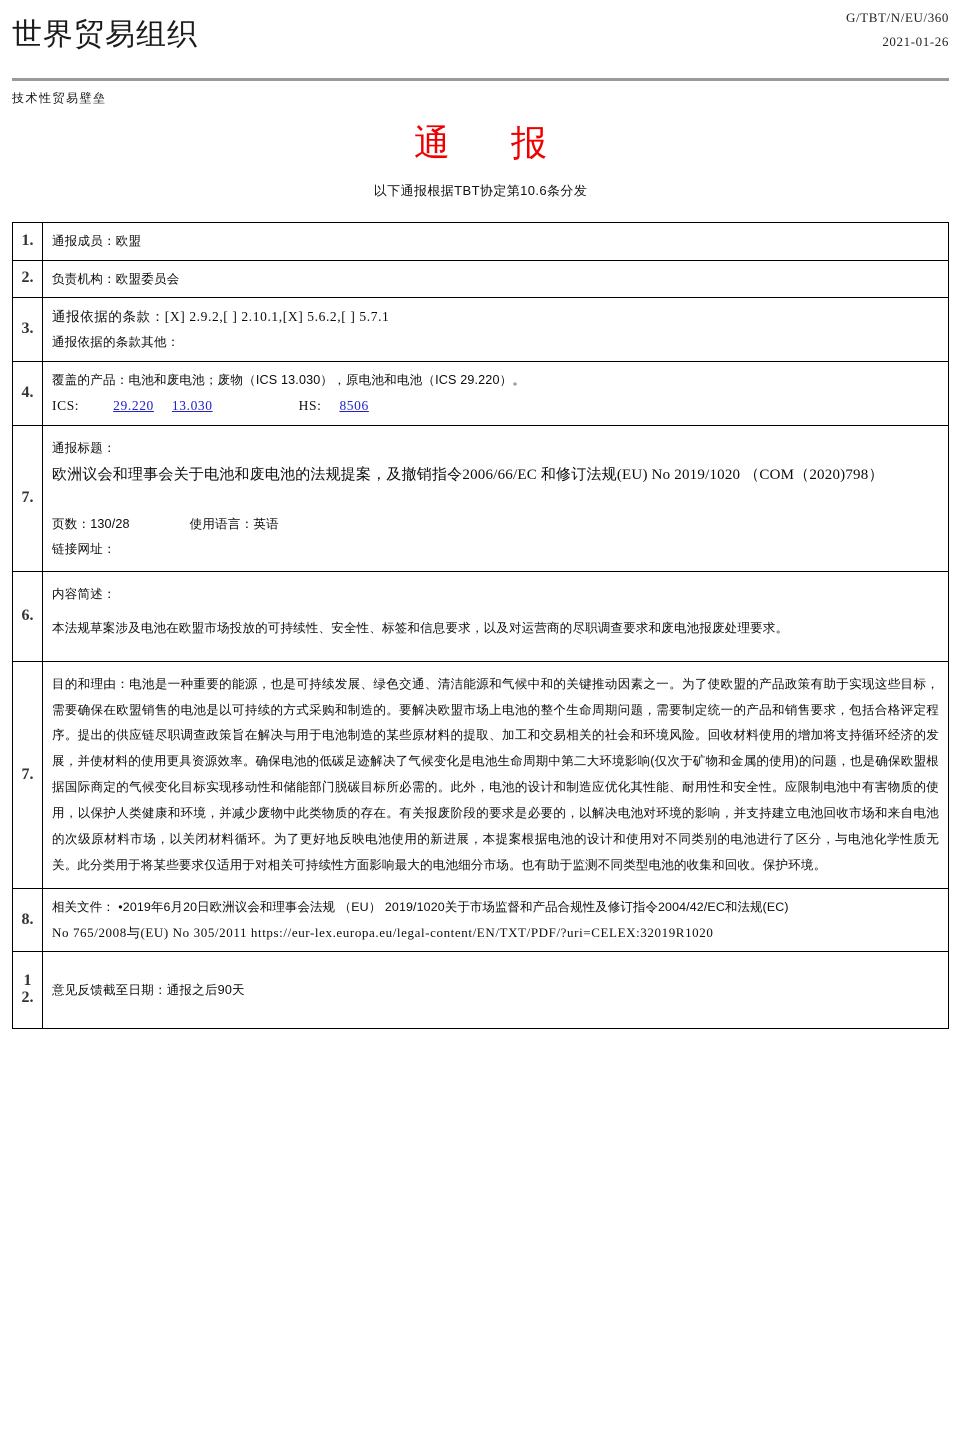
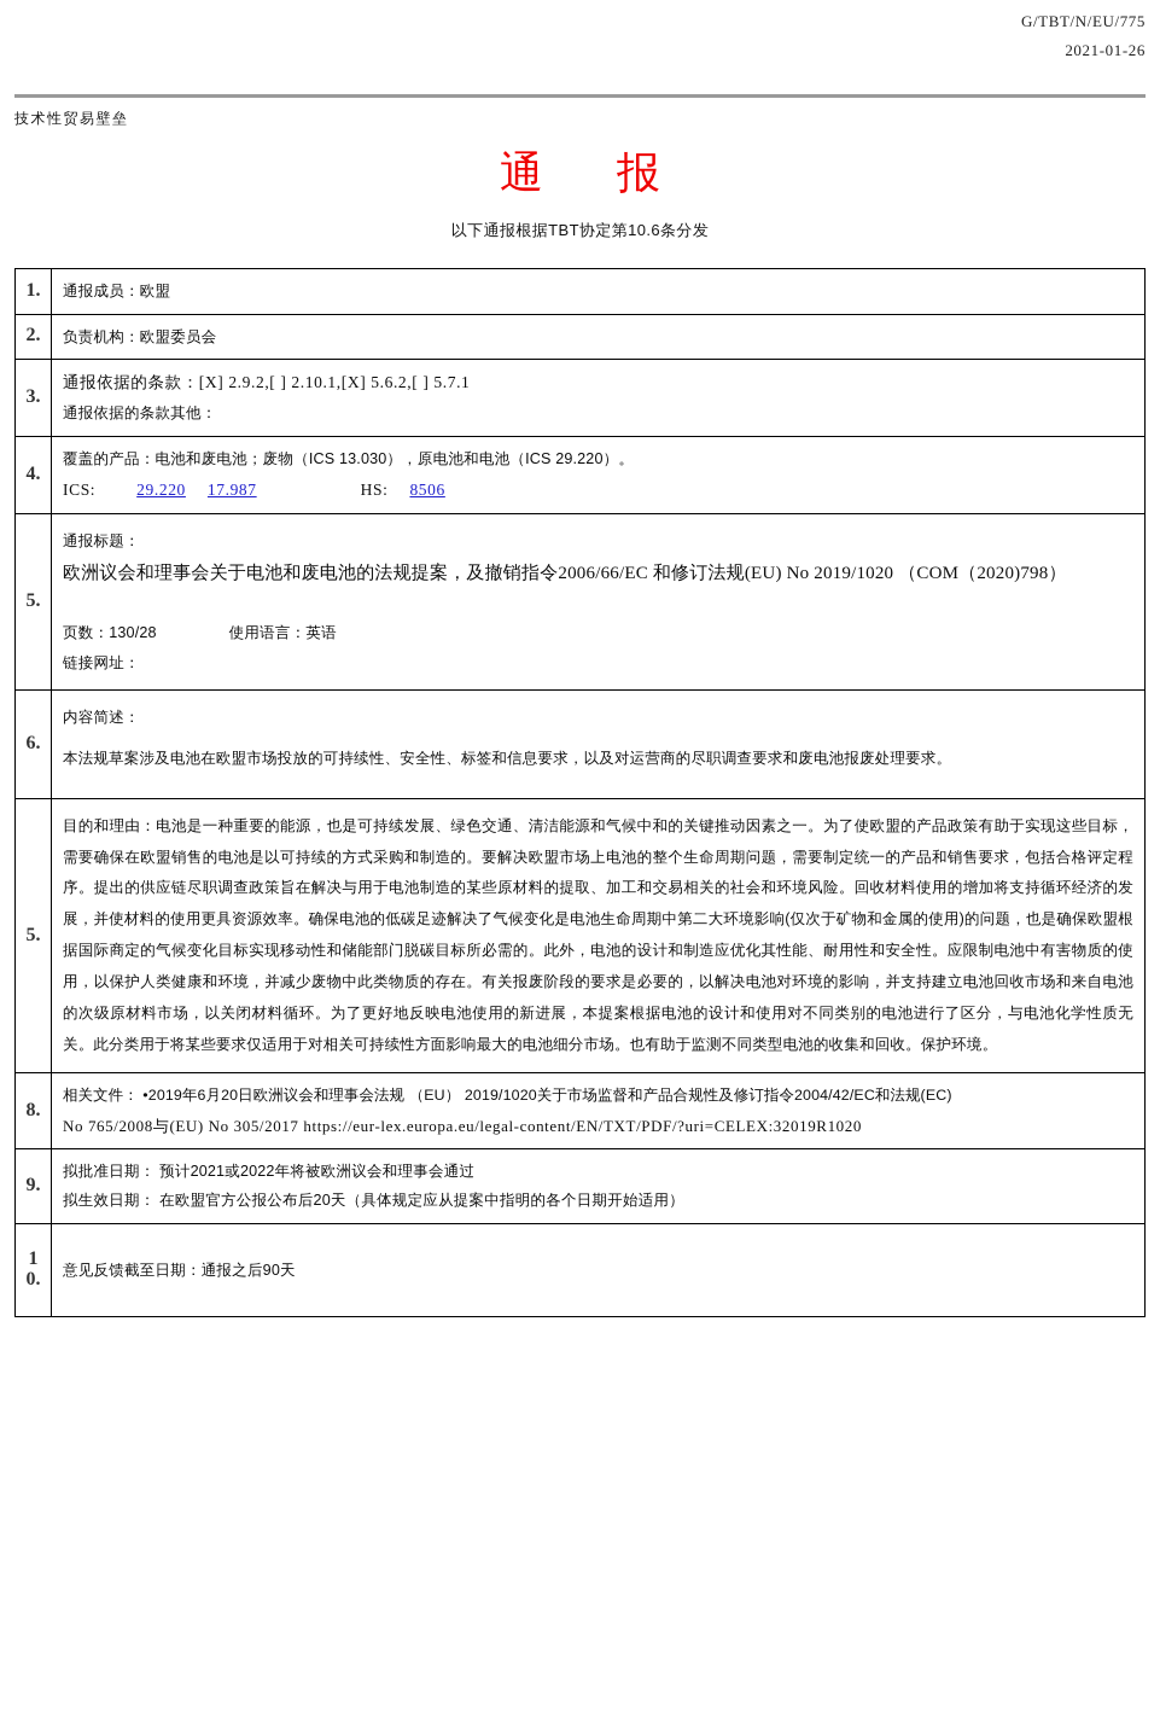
- 世界贸易组织
- G/TBT/N/EU/360
+ G/TBT/N/EU/775
  2021-01-26
  技术性贸易壁垒
  通 报
  以下通报根据TBT协定第10.6条分发
  1.	通报成员：欧盟
  2.	负责机构：欧盟委员会
  3.	通报依据的条款：[X] 2.9.2,[ ] 2.10.1,[X] 5.6.2,[ ] 5.7.1 通报依据的条款其他：
- 4.	覆盖的产品：电池和废电池；废物（ICS 13.030），原电池和电池（ICS 29.220）。 ICS: 29.220 13.030 HS: 8506
+ 4.	覆盖的产品：电池和废电池；废物（ICS 13.030），原电池和电池（ICS 29.220）。 ICS: 29.220 17.987 HS: 8506
- 7.	通报标题： 欧洲议会和理事会关于电池和废电池的法规提案，及撤销指令2006/66/EC 和修订法规(EU) No 2019/1020 （COM（2020)798） 页数：130/28 使用语言：英语 链接网址：
+ 5.	通报标题： 欧洲议会和理事会关于电池和废电池的法规提案，及撤销指令2006/66/EC 和修订法规(EU) No 2019/1020 （COM（2020)798） 页数：130/28 使用语言：英语 链接网址：
  6.	内容简述： 本法规草案涉及电池在欧盟市场投放的可持续性、安全性、标签和信息要求，以及对运营商的尽职调查要求和废电池报废处理要求。
- 7.	目的和理由：电池是一种重要的能源，也是可持续发展、绿色交通、清洁能源和气候中和的关键推动因素之一。为了使欧盟的产品政策有助于实现这些目标，需要确保在欧盟销售的电池是以可持续的方式采购和制造的。要解决欧盟市场上电池的整个生命周期问题，需要制定统一的产品和销售要求，包括合格评定程序。提出的供应链尽职调查政策旨在解决与用于电池制造的某些原材料的提取、加工和交易相关的社会和环境风险。回收材料使用的增加将支持循环经济的发展，并使材料的使用更具资源效率。确保电池的低碳足迹解决了气候变化是电池生命周期中第二大环境影响(仅次于矿物和金属的使用)的问题，也是确保欧盟根据国际商定的气候变化目标实现移动性和储能部门脱碳目标所必需的。此外，电池的设计和制造应优化其性能、耐用性和安全性。应限制电池中有害物质的使用，以保护人类健康和环境，并减少废物中此类物质的存在。有关报废阶段的要求是必要的，以解决电池对环境的影响，并支持建立电池回收市场和来自电池的次级原材料市场，以关闭材料循环。为了更好地反映电池使用的新进展，本提案根据电池的设计和使用对不同类别的电池进行了区分，与电池化学性质无关。此分类用于将某些要求仅适用于对相关可持续性方面影响最大的电池细分市场。也有助于监测不同类型电池的收集和回收。保护环境。
+ 5.	目的和理由：电池是一种重要的能源，也是可持续发展、绿色交通、清洁能源和气候中和的关键推动因素之一。为了使欧盟的产品政策有助于实现这些目标，需要确保在欧盟销售的电池是以可持续的方式采购和制造的。要解决欧盟市场上电池的整个生命周期问题，需要制定统一的产品和销售要求，包括合格评定程序。提出的供应链尽职调查政策旨在解决与用于电池制造的某些原材料的提取、加工和交易相关的社会和环境风险。回收材料使用的增加将支持循环经济的发展，并使材料的使用更具资源效率。确保电池的低碳足迹解决了气候变化是电池生命周期中第二大环境影响(仅次于矿物和金属的使用)的问题，也是确保欧盟根据国际商定的气候变化目标实现移动性和储能部门脱碳目标所必需的。此外，电池的设计和制造应优化其性能、耐用性和安全性。应限制电池中有害物质的使用，以保护人类健康和环境，并减少废物中此类物质的存在。有关报废阶段的要求是必要的，以解决电池对环境的影响，并支持建立电池回收市场和来自电池的次级原材料市场，以关闭材料循环。为了更好地反映电池使用的新进展，本提案根据电池的设计和使用对不同类别的电池进行了区分，与电池化学性质无关。此分类用于将某些要求仅适用于对相关可持续性方面影响最大的电池细分市场。也有助于监测不同类型电池的收集和回收。保护环境。
- 8.	相关文件： •2019年6月20日欧洲议会和理事会法规 （EU） 2019/1020关于市场监督和产品合规性及修订指令2004/42/EC和法规(EC) No 765/2008与(EU) No 305/2011 https://eur-lex.europa.eu/legal-content/EN/TXT/PDF/?uri=CELEX:32019R1020
+ 8.	相关文件： •2019年6月20日欧洲议会和理事会法规 （EU） 2019/1020关于市场监督和产品合规性及修订指令2004/42/EC和法规(EC) No 765/2008与(EU) No 305/2017 https://eur-lex.europa.eu/legal-content/EN/TXT/PDF/?uri=CELEX:32019R1020
+ 9.	拟批准日期： 预计2021或2022年将被欧洲议会和理事会通过 拟生效日期： 在欧盟官方公报公布后20天（具体规定应从提案中指明的各个日期开始适用）
- 12.	意见反馈截至日期：通报之后90天
+ 10.	意见反馈截至日期：通报之后90天
